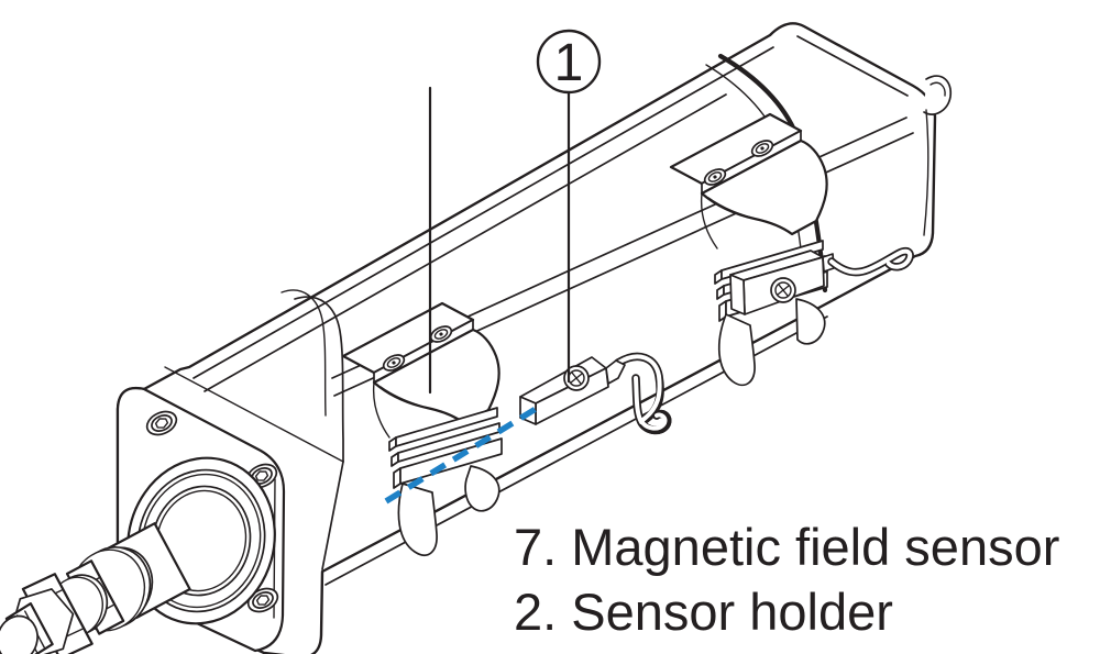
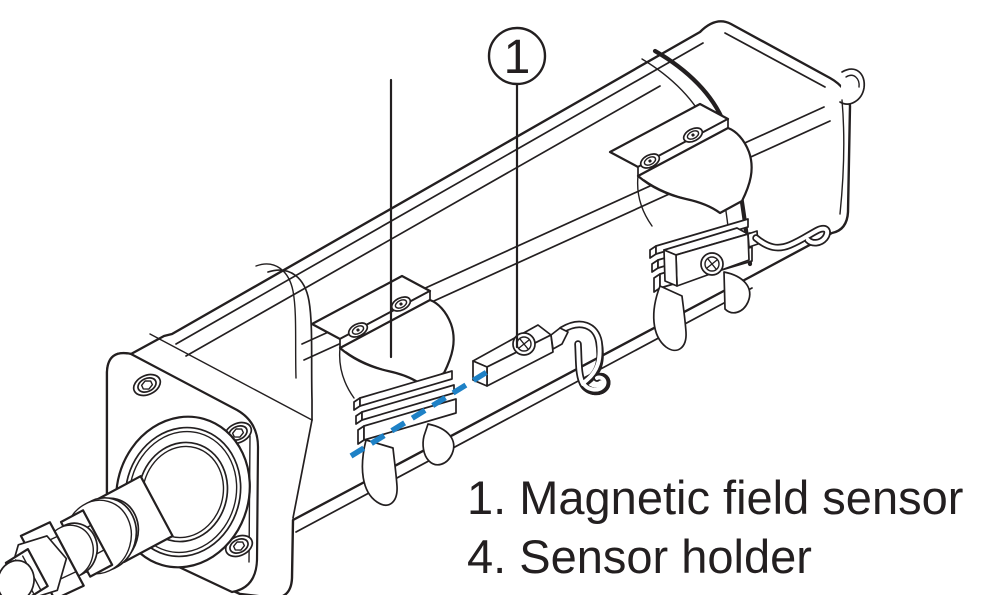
  1
- 7. Magnetic field sensor
+ 1. Magnetic field sensor
- 2. Sensor holder
+ 4. Sensor holder
